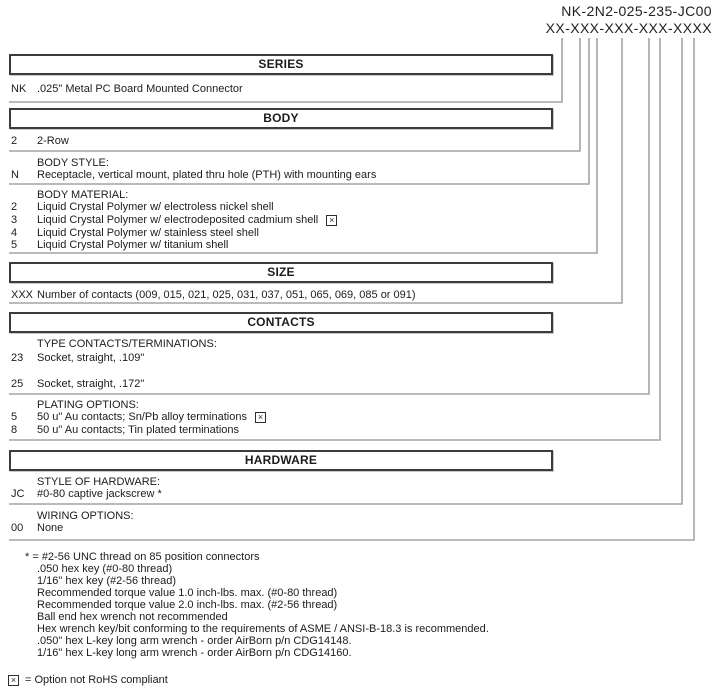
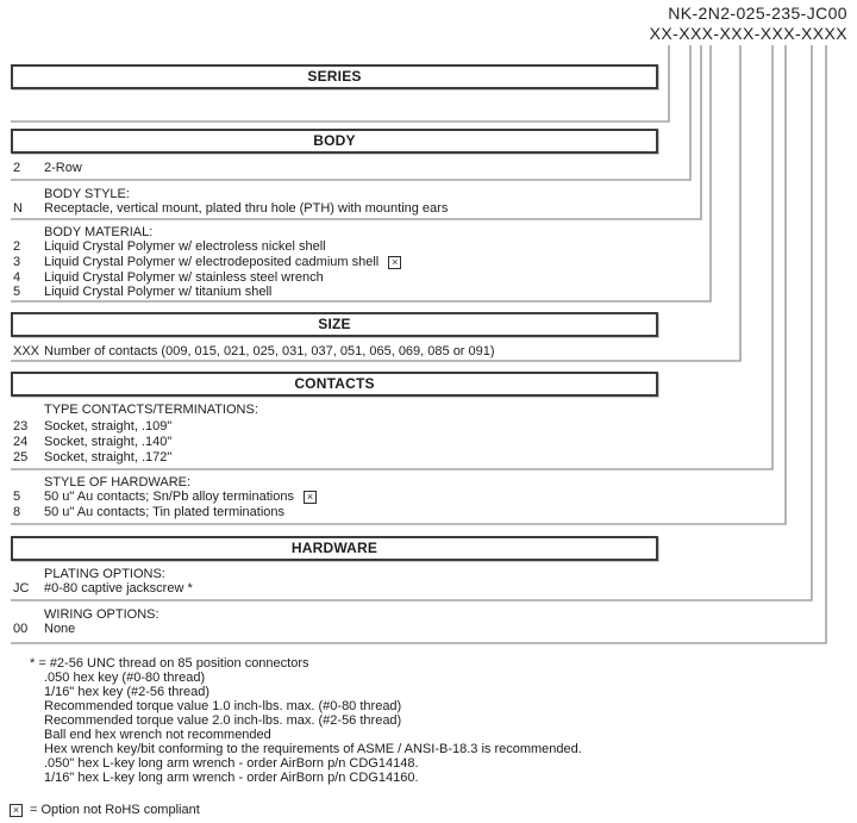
  NK-2N2-025-235-JC00
  XX-XXX-XXX-XXX-XXXX
  SERIES
- NK
- .025" Metal PC Board Mounted Connector
  BODY
  2
  2-Row
  BODY STYLE:
  N
  Receptacle, vertical mount, plated thru hole (PTH) with mounting ears
  BODY MATERIAL:
  2
  Liquid Crystal Polymer w/ electroless nickel shell
  3
  Liquid Crystal Polymer w/ electrodeposited cadmium shell
  ×
  4
- Liquid Crystal Polymer w/ stainless steel shell
+ Liquid Crystal Polymer w/ stainless steel wrench
  5
  Liquid Crystal Polymer w/ titanium shell
  SIZE
  XXX
  Number of contacts (009, 015, 021, 025, 031, 037, 051, 065, 069, 085 or 091)
  CONTACTS
  TYPE CONTACTS/TERMINATIONS:
  23
  Socket, straight, .109"
+ 24
+ Socket, straight, .140"
  25
  Socket, straight, .172"
- PLATING OPTIONS:
+ STYLE OF HARDWARE:
  5
  50 u" Au contacts; Sn/Pb alloy terminations
  ×
  8
  50 u" Au contacts; Tin plated terminations
  HARDWARE
- STYLE OF HARDWARE:
+ PLATING OPTIONS:
  JC
  #0-80 captive jackscrew *
  WIRING OPTIONS:
  00
  None
  * = #2-56 UNC thread on 85 position connectors
  .050 hex key (#0-80 thread)
  1/16" hex key (#2-56 thread)
  Recommended torque value 1.0 inch-lbs. max. (#0-80 thread)
  Recommended torque value 2.0 inch-lbs. max. (#2-56 thread)
  Ball end hex wrench not recommended
  Hex wrench key/bit conforming to the requirements of ASME / ANSI-B-18.3 is recommended.
  .050" hex L-key long arm wrench - order AirBorn p/n CDG14148.
  1/16" hex L-key long arm wrench - order AirBorn p/n CDG14160.
  ×
  = Option not RoHS compliant
